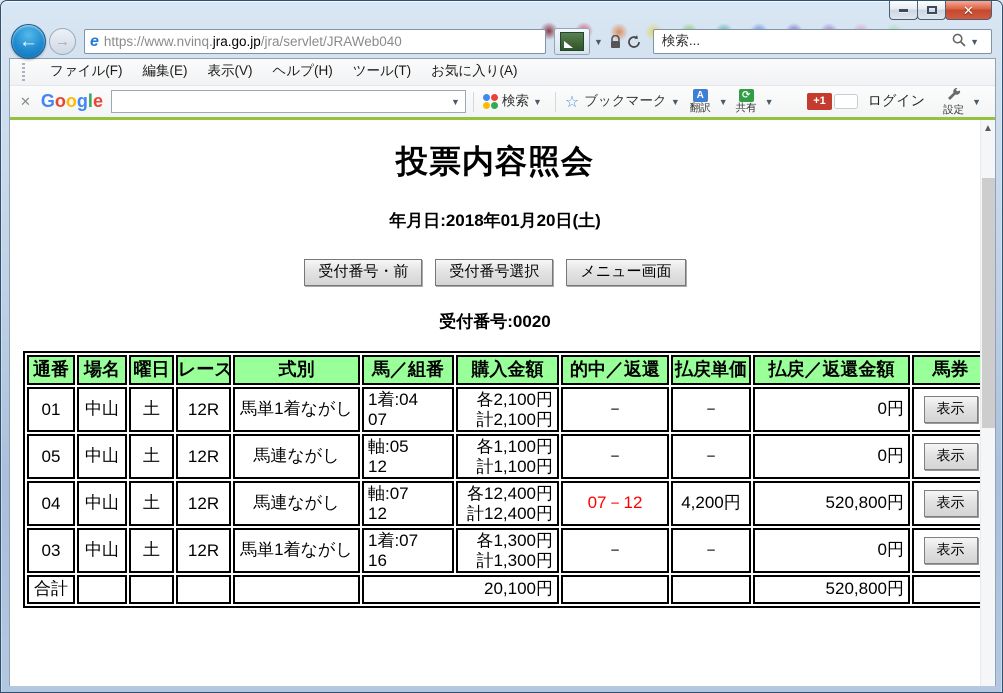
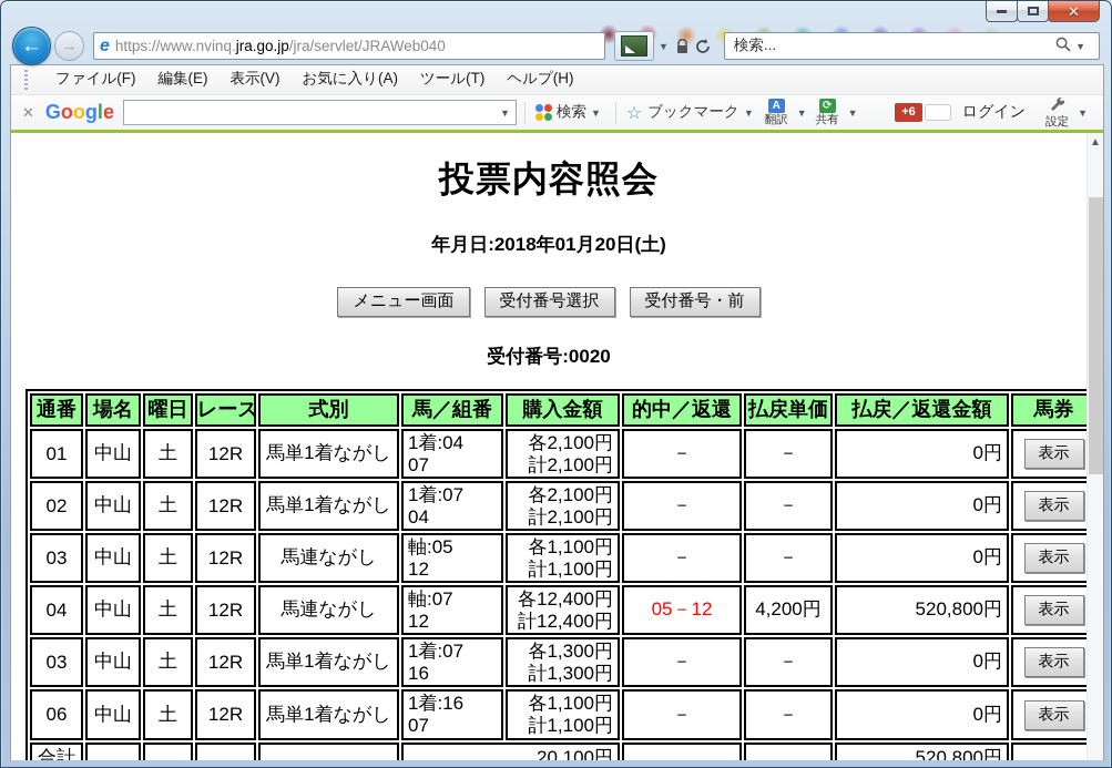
  ✕
  ←
  →
  e
  https://www.nvinq.
  jra.go.jp
  /jra/servlet/JRAWeb040
  ▼
  検索...
  ▼
  ファイル(F)
  編集(E)
  表示(V)
- ヘルプ(H)
+ お気に入り(A)
  ツール(T)
- お気に入り(A)
+ ヘルプ(H)
  ✕
  Google
  ▼
  検索
  ▼
  ☆
  ブックマーク
  ▼
  A
  翻訳
  ▼
  ⟳
  共有
  ▼
- +1
+ +6
  ログイン
  設定
  ▼
  投票内容照会
  年月日:2018年01月20日(土)
- 受付番号・前
+ メニュー画面
  受付番号選択
- メニュー画面
+ 受付番号・前
  受付番号:0020
  通番	場名	曜日	レース	式別	馬／組番	購入金額	的中／返還	払戻単価	払戻／返還金額	馬券
  01	中山	土	12R	馬単1着ながし	1着:0407	各2,100円計2,100円	－	－	0円	表示
+ 02	中山	土	12R	馬単1着ながし	1着:0704	各2,100円計2,100円	－	－	0円	表示
- 05	中山	土	12R	馬連ながし	軸:0512	各1,100円計1,100円	－	－	0円	表示
+ 03	中山	土	12R	馬連ながし	軸:0512	各1,100円計1,100円	－	－	0円	表示
- 04	中山	土	12R	馬連ながし	軸:0712	各12,400円計12,400円	07－12	4,200円	520,800円	表示
+ 04	中山	土	12R	馬連ながし	軸:0712	各12,400円計12,400円	05－12	4,200円	520,800円	表示
  03	中山	土	12R	馬単1着ながし	1着:0716	各1,300円計1,300円	－	－	0円	表示
+ 06	中山	土	12R	馬単1着ながし	1着:1607	各1,100円計1,100円	－	－	0円	表示
  合計					20,100円			520,800円
  ▲
